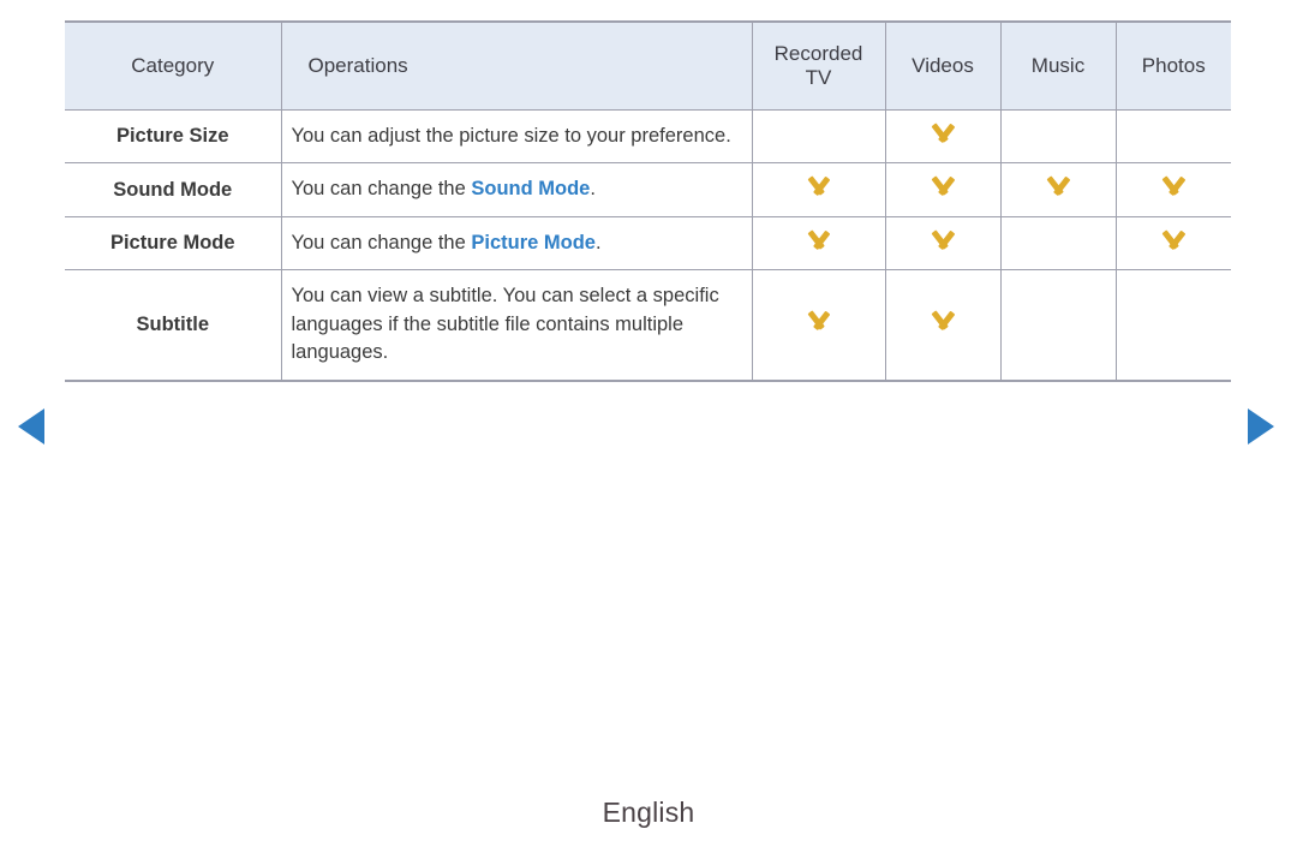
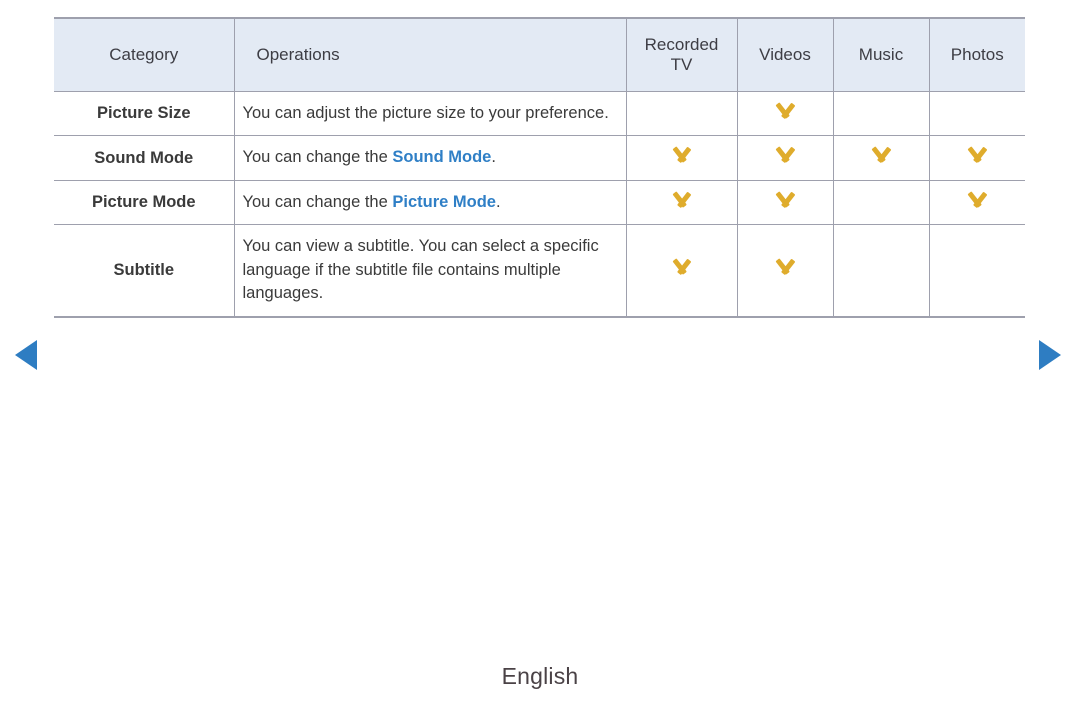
  Category	Operations	Recorded TV	Videos	Music	Photos
  Picture Size	You can adjust the picture size to your preference.
  Sound Mode	You can change the Sound Mode.
  Picture Mode	You can change the Picture Mode.
- Subtitle	You can view a subtitle. You can select a specific languages if the subtitle file contains multiple languages.
+ Subtitle	You can view a subtitle. You can select a specific language if the subtitle file contains multiple languages.
  English
